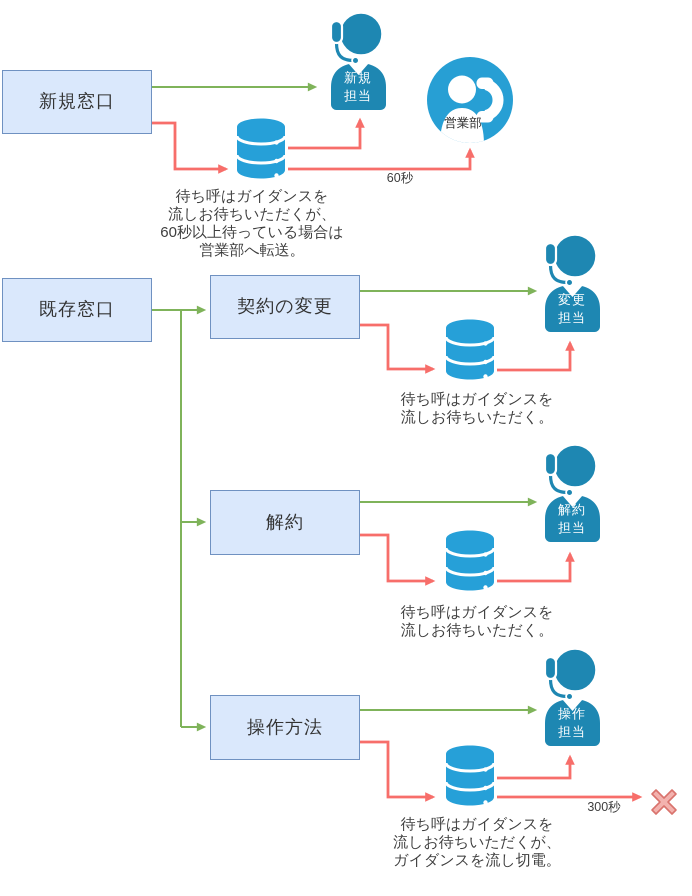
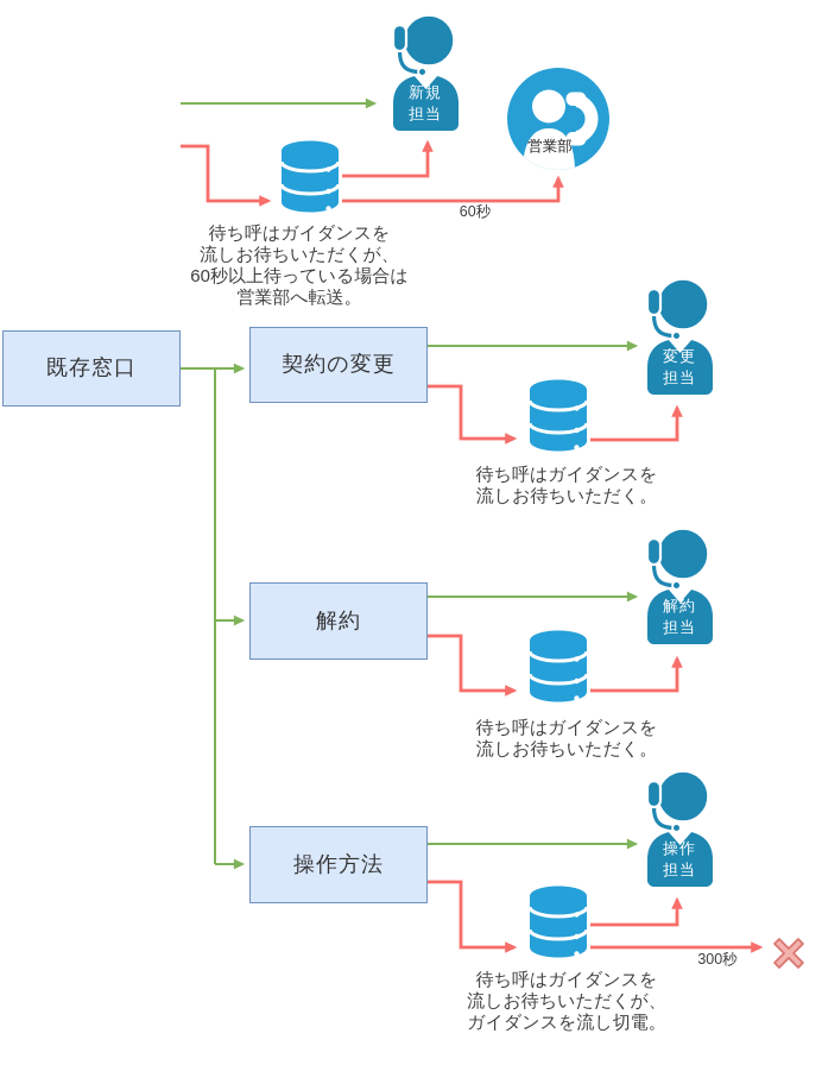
- 新規窓口
  既存窓口
  契約の変更
  解約
  操作方法
  新規
  担当
  変更
  担当
  解約
  担当
  操作
  担当
  営業部
  待ち呼はガイダンスを
  流しお待ちいただくが、
  60秒以上待っている場合は
  営業部へ転送。
  待ち呼はガイダンスを
  流しお待ちいただく。
  待ち呼はガイダンスを
  流しお待ちいただく。
  待ち呼はガイダンスを
  流しお待ちいただくが、
  ガイダンスを流し切電。
  60秒
  300秒
